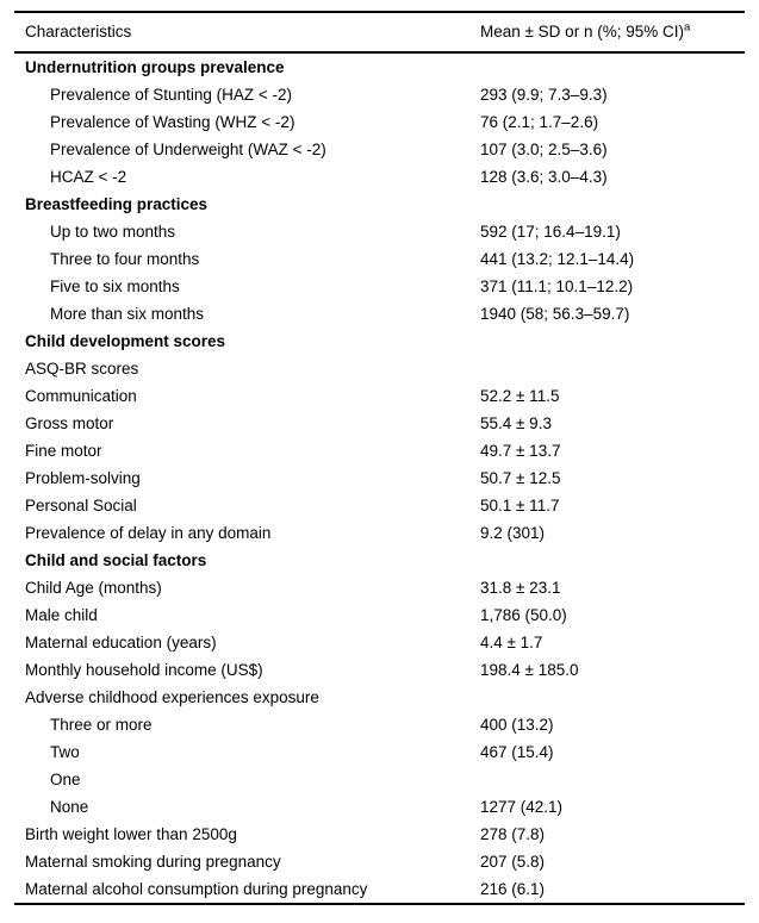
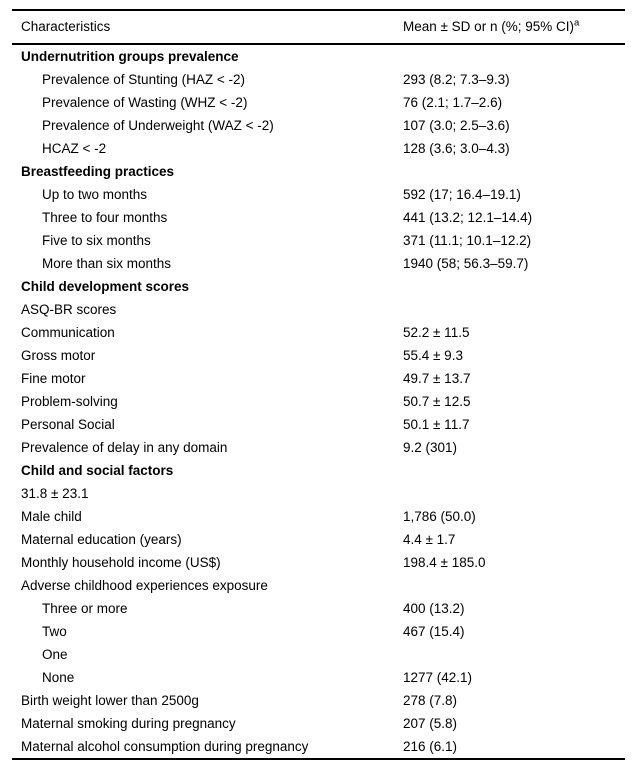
  Characteristics
  Mean ± SD or n (%; 95% CI)a
  Undernutrition groups prevalence
  Prevalence of Stunting (HAZ < -2)
- 293 (9.9; 7.3–9.3)
+ 293 (8.2; 7.3–9.3)
  Prevalence of Wasting (WHZ < -2)
  76 (2.1; 1.7–2.6)
  Prevalence of Underweight (WAZ < -2)
  107 (3.0; 2.5–3.6)
  HCAZ < -2
  128 (3.6; 3.0–4.3)
  Breastfeeding practices
  Up to two months
  592 (17; 16.4–19.1)
  Three to four months
  441 (13.2; 12.1–14.4)
  Five to six months
  371 (11.1; 10.1–12.2)
  More than six months
  1940 (58; 56.3–59.7)
  Child development scores
  ASQ-BR scores
  Communication
  52.2 ± 11.5
  Gross motor
  55.4 ± 9.3
  Fine motor
  49.7 ± 13.7
  Problem-solving
  50.7 ± 12.5
  Personal Social
  50.1 ± 11.7
  Prevalence of delay in any domain
  9.2 (301)
  Child and social factors
- Child Age (months)
  31.8 ± 23.1
  Male child
  1,786 (50.0)
  Maternal education (years)
  4.4 ± 1.7
  Monthly household income (US$)
  198.4 ± 185.0
  Adverse childhood experiences exposure
  Three or more
  400 (13.2)
  Two
  467 (15.4)
  One
  None
  1277 (42.1)
  Birth weight lower than 2500g
  278 (7.8)
  Maternal smoking during pregnancy
  207 (5.8)
  Maternal alcohol consumption during pregnancy
  216 (6.1)
